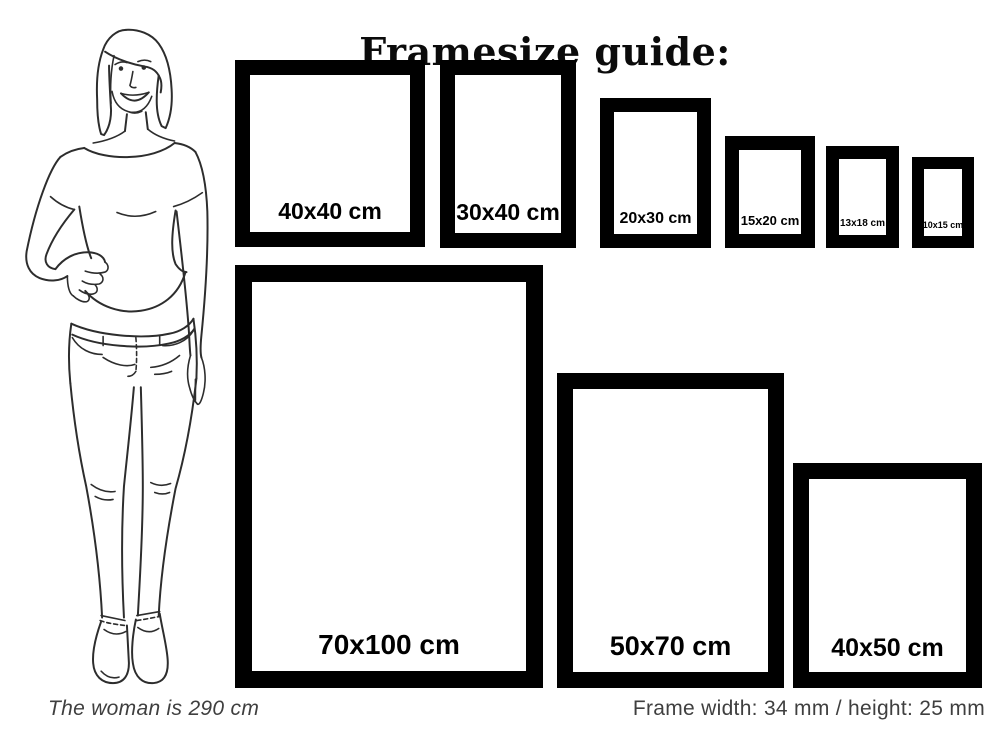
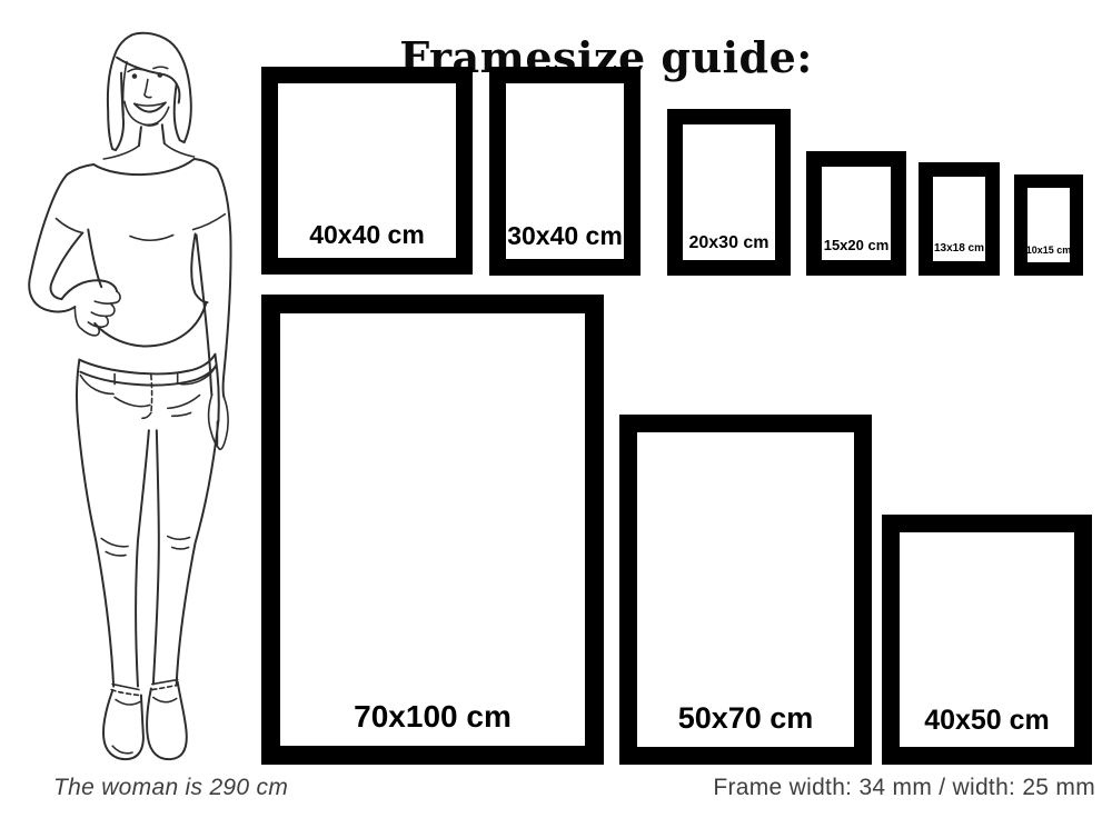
  Framesize guide:
  40x40 cm
  30x40 cm
  20x30 cm
  15x20 cm
  13x18 cm
  10x15 cm
  70x100 cm
  50x70 cm
  40x50 cm
  The woman is 290 cm
- Frame width: 34 mm / height: 25 mm
+ Frame width: 34 mm / width: 25 mm
